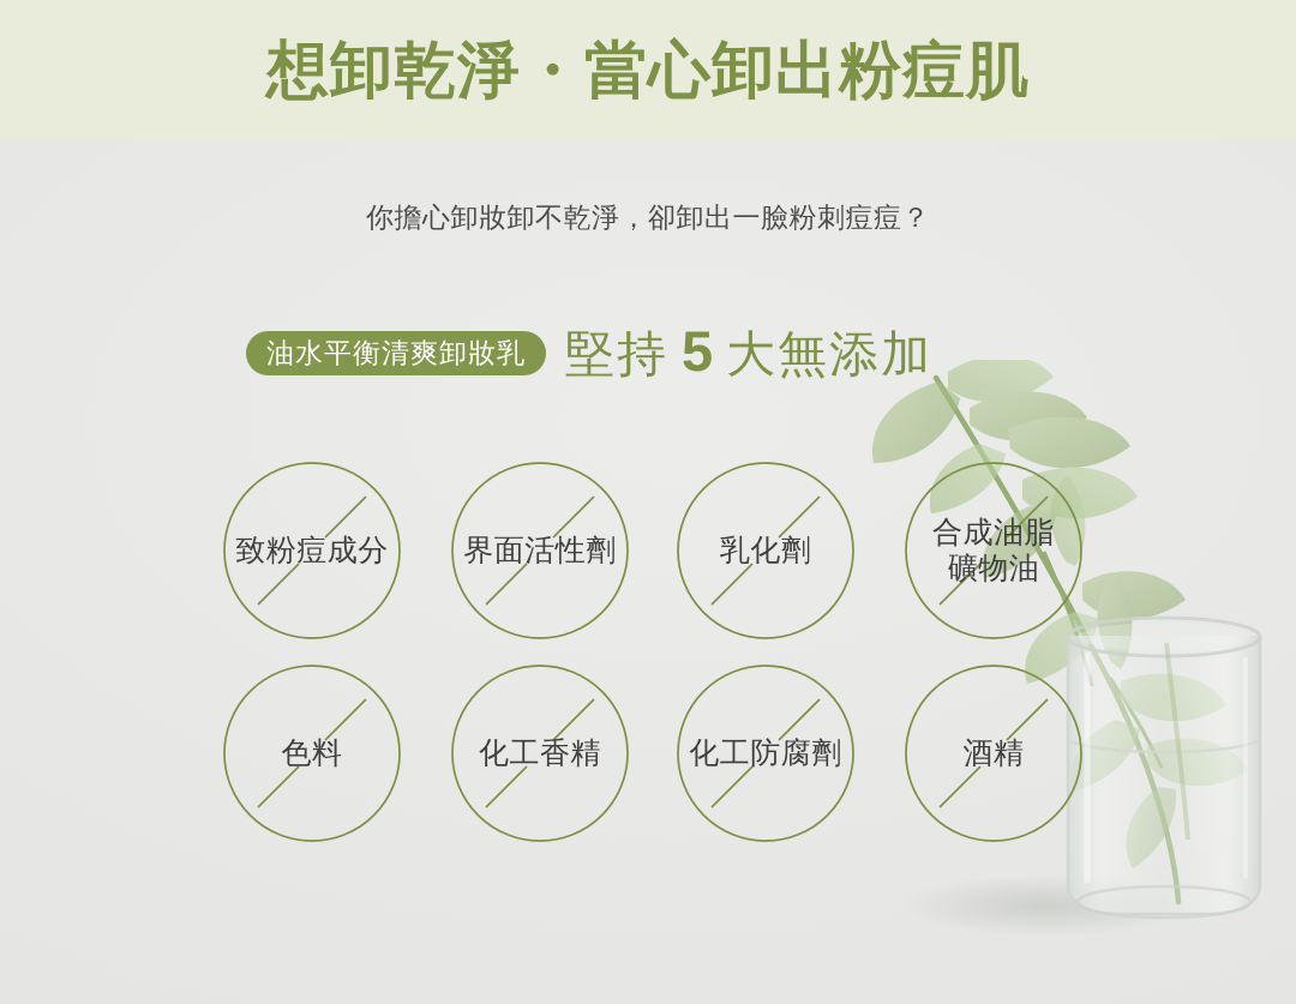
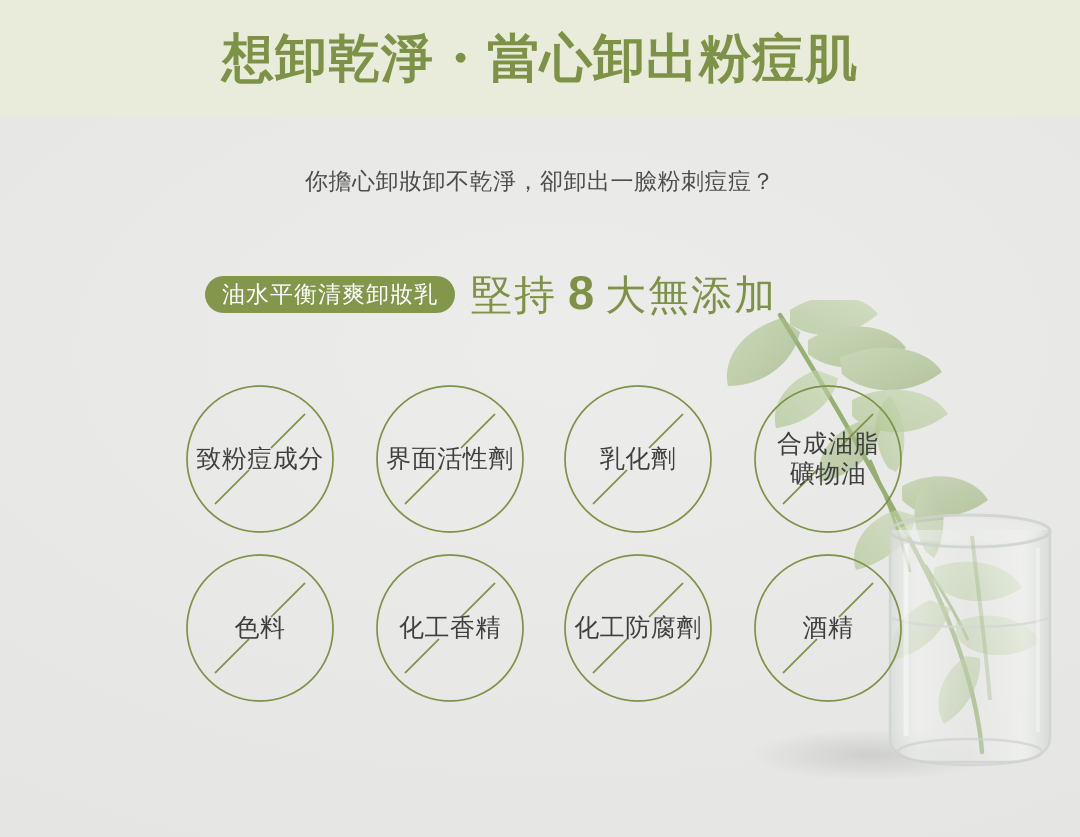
  想卸乾淨・當心卸出粉痘肌
  你擔心卸妝卸不乾淨，卻卸出一臉粉刺痘痘？
  油水平衡清爽卸妝乳
  堅持
- 5
+ 8
  大無添加
  致粉痘成分
  界面活性劑
  乳化劑
  合成油脂
  礦物油
  色料
  化工香精
  化工防腐劑
  酒精
